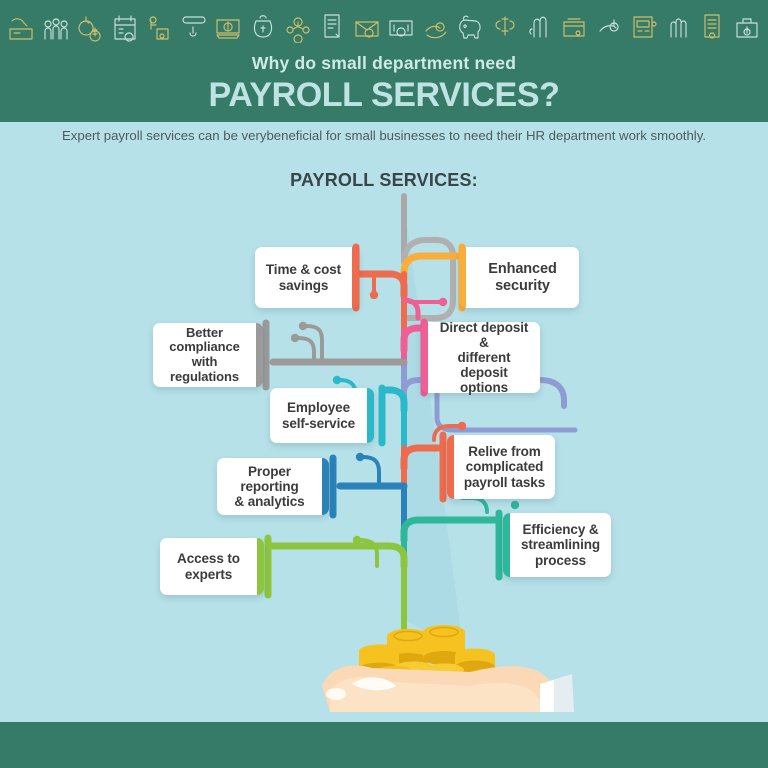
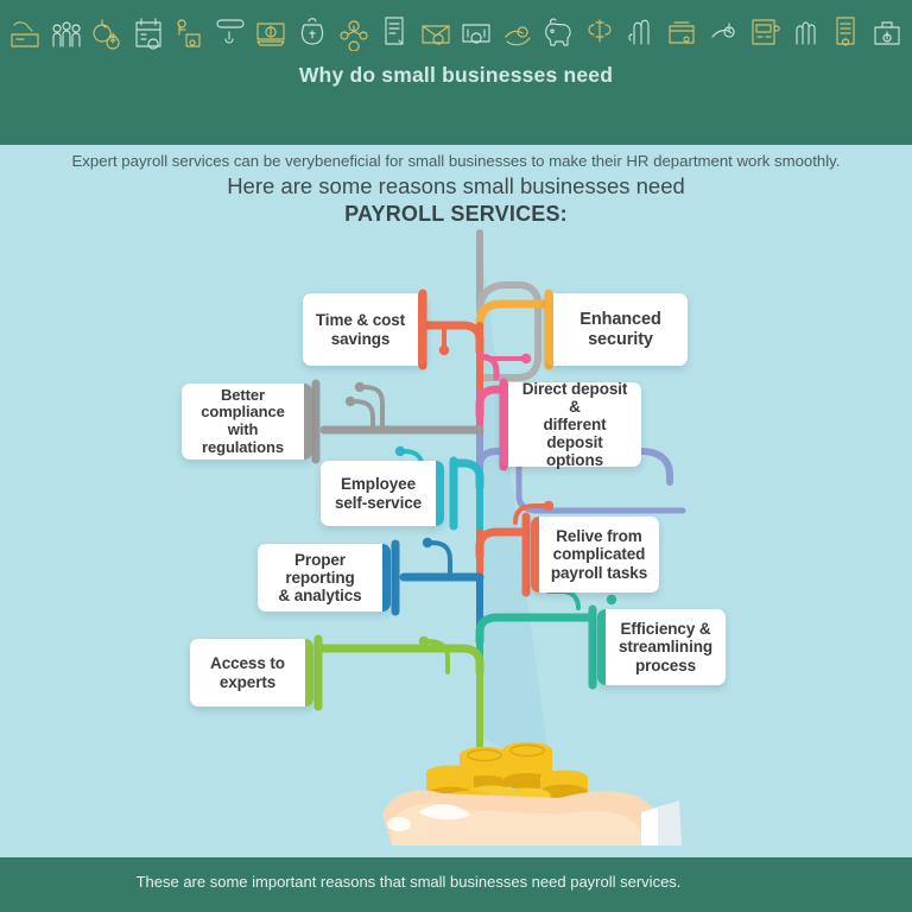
- Why do small department need
+ Why do small businesses need
- PAYROLL SERVICES?
- Expert payroll services can be verybeneficial for small businesses to need their HR department work smoothly.
+ Expert payroll services can be verybeneficial for small businesses to make their HR department work smoothly.
+ Here are some reasons small businesses need
  PAYROLL SERVICES:
  Time & cost
  savings
  Enhanced
  security
  Better
  compliance
  with regulations
  Direct deposit &
  different deposit
  options
  Employee
  self-service
  Proper reporting
  & analytics
  Relive from
  complicated
  payroll tasks
  Efficiency &
  streamlining
  process
  Access to
  experts
+ These are some important reasons that small businesses need payroll services.
